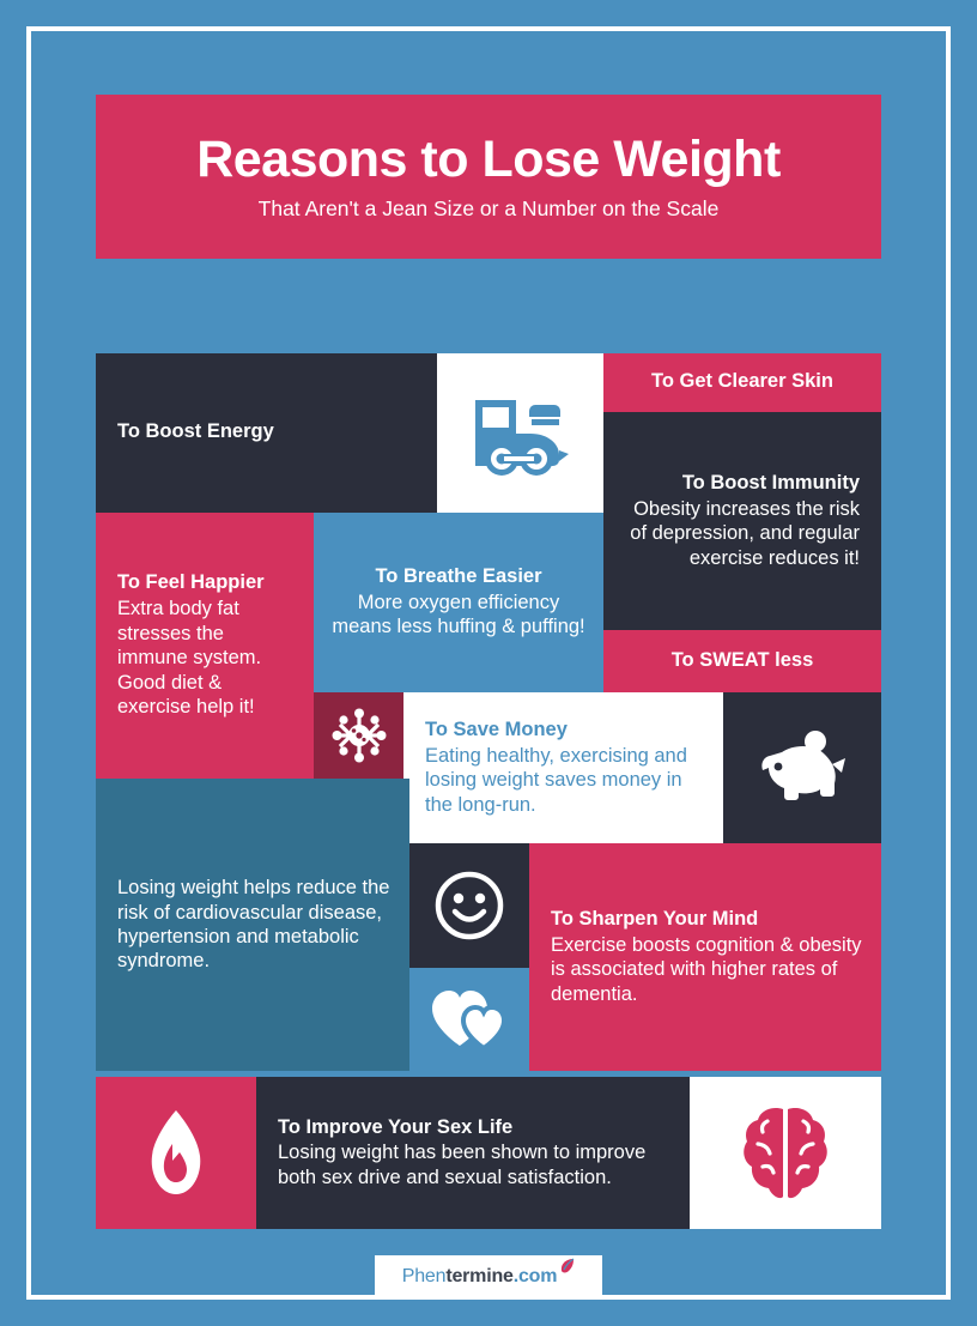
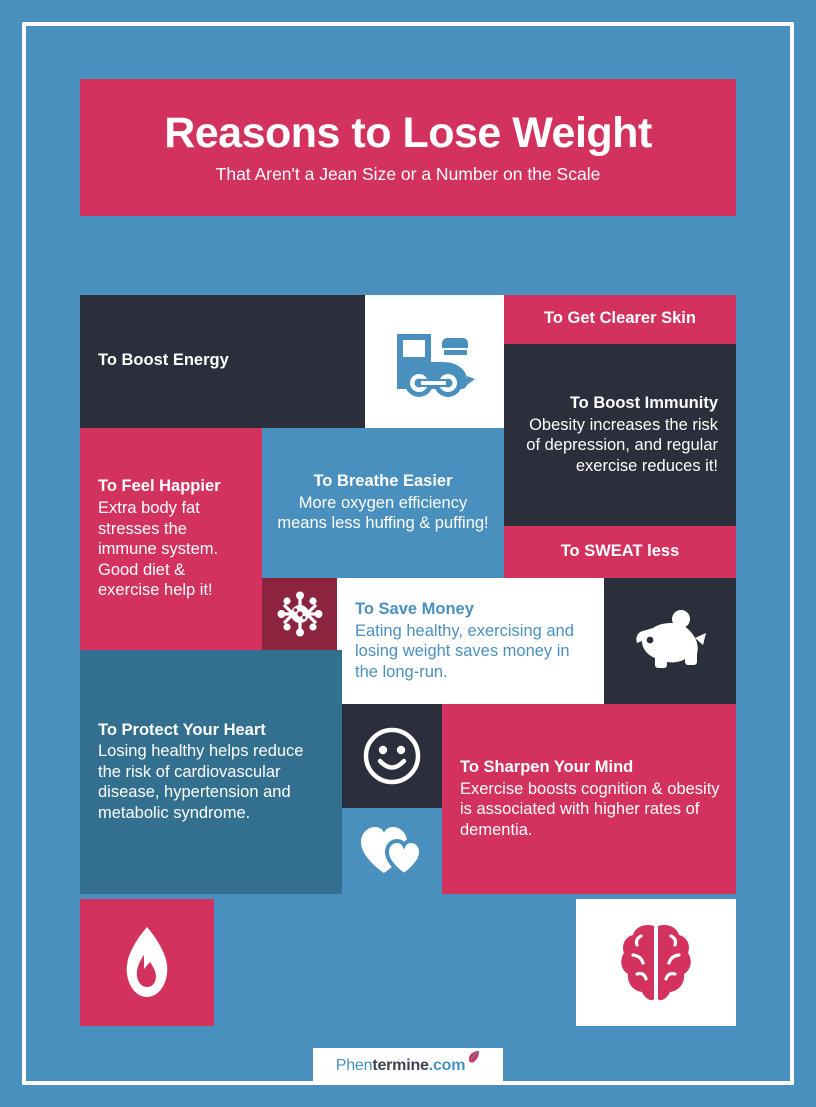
  Reasons to Lose Weight
  That Aren't a Jean Size or a Number on the Scale
  To Boost Energy
  To Get Clearer Skin
  To Boost Immunity
  Obesity increases the risk of depression, and regular exercise reduces it!
  To Feel Happier
  Extra body fat stresses the immune system. Good diet & exercise help it!
  To Breathe Easier
  More oxygen efficiency means less huffing & puffing!
  To SWEAT less
  To Save Money
  Eating healthy, exercising and losing weight saves money in the long-run.
+ To Protect Your Heart
- Losing weight helps reduce the risk of cardiovascular disease, hypertension and metabolic syndrome.
+ Losing healthy helps reduce the risk of cardiovascular disease, hypertension and metabolic syndrome.
  To Sharpen Your Mind
  Exercise boosts cognition & obesity is associated with higher rates of dementia.
- To Improve Your Sex Life
- Losing weight has been shown to improve both sex drive and sexual satisfaction.
  Phentermine.com
